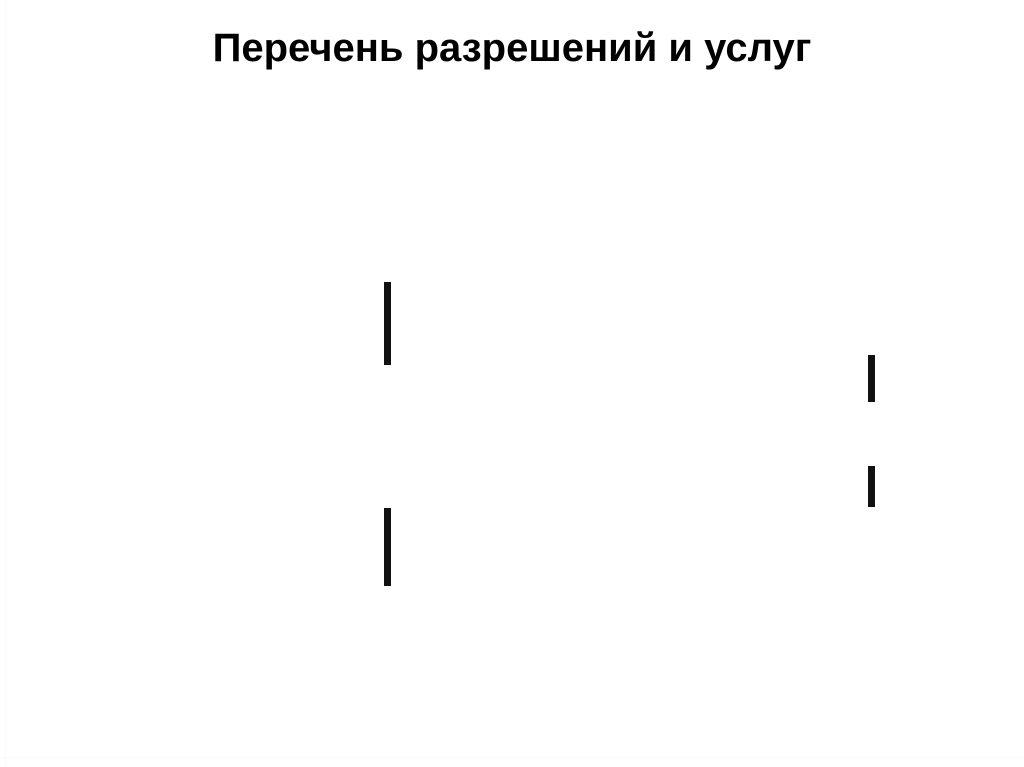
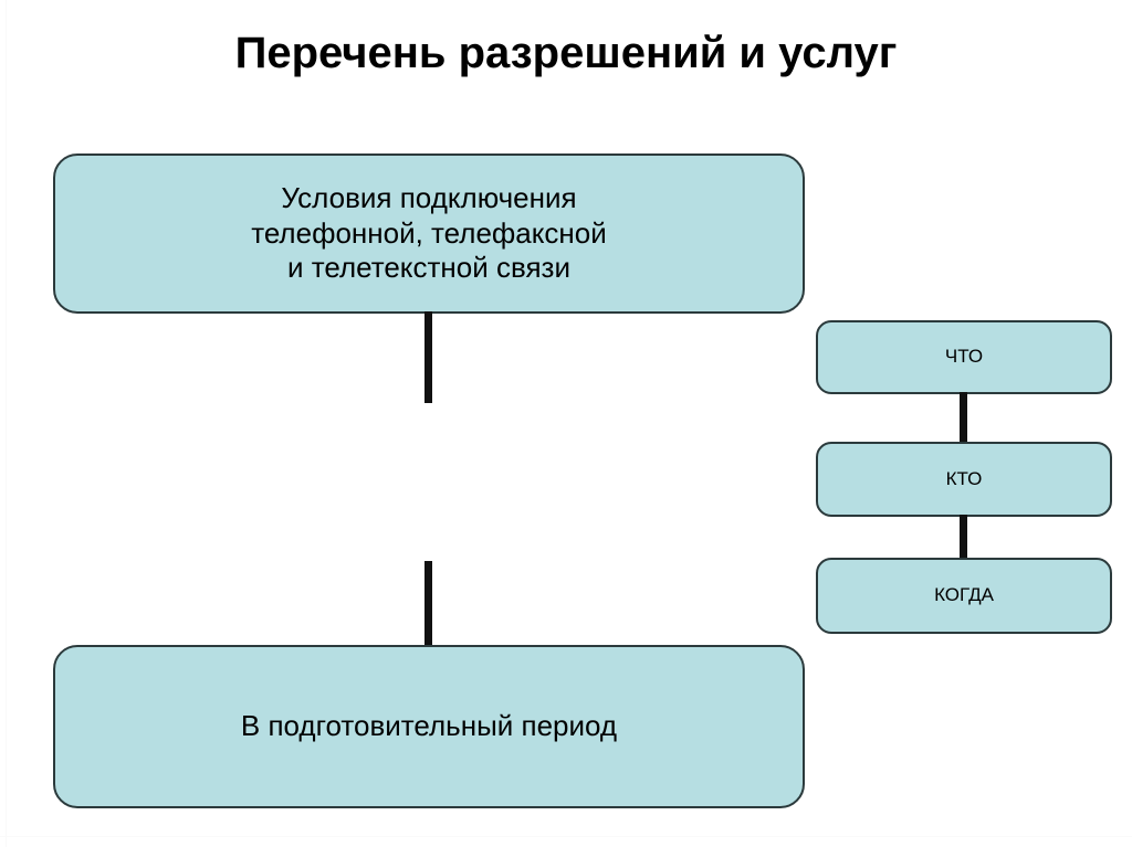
  Перечень разрешений и услуг
+ Условия подключения
+ телефонной, телефаксной
+ и телетекстной связи
+ В подготовительный период
+ ЧТО
+ КТО
+ КОГДА
